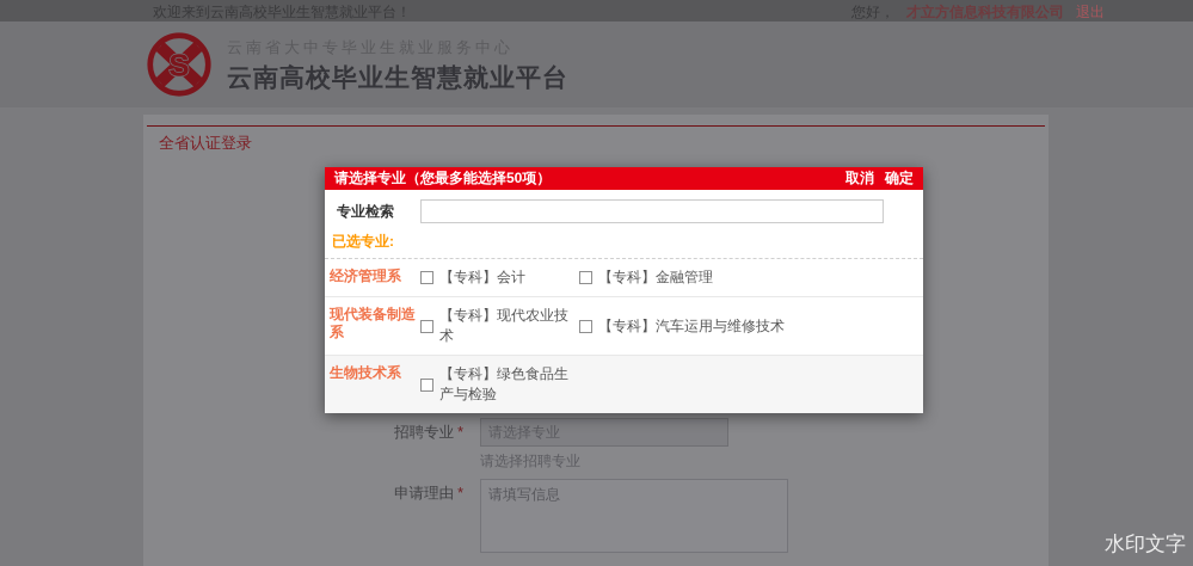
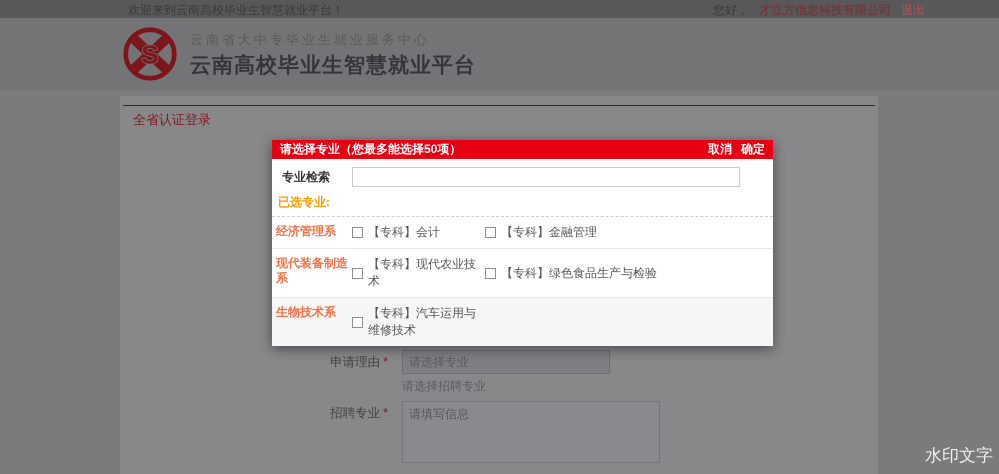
  欢迎来到云南高校毕业生智慧就业平台！
  您好，
  才立方信息科技有限公司
  退出
  S
  云南省大中专毕业生就业服务中心
  云南高校毕业生智慧就业平台
  全省认证登录
- 招聘专业 *
+ 申请理由 *
  请选择专业
  请选择招聘专业
- 申请理由 *
+ 招聘专业 *
  请填写信息
  请选择专业（您最多能选择50项）
  取消
  确定
  专业检索
  已选专业:
  经济管理系
  【专科】会计
  【专科】金融管理
  现代装备制造系
  【专科】现代农业技术
- 【专科】汽车运用与维修技术
+ 【专科】绿色食品生产与检验
  生物技术系
- 【专科】绿色食品生产与检验
+ 【专科】汽车运用与维修技术
  水印文字
